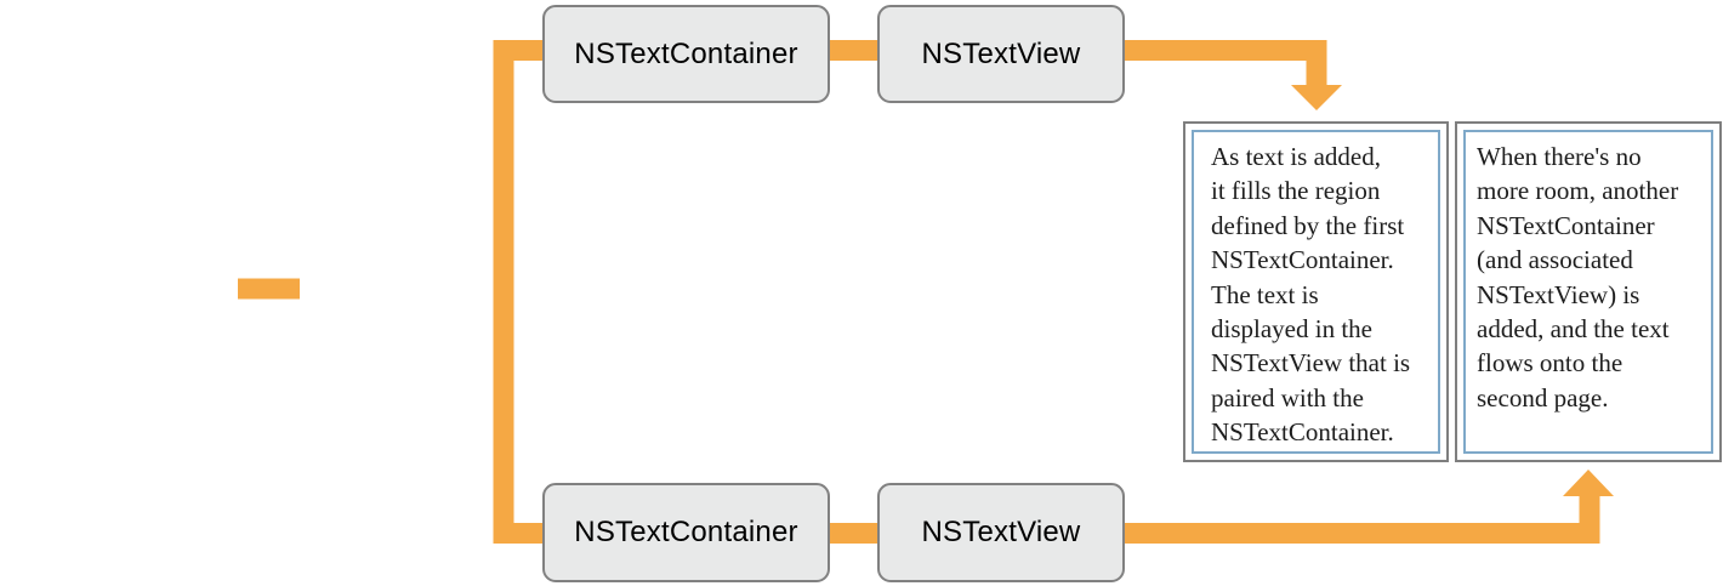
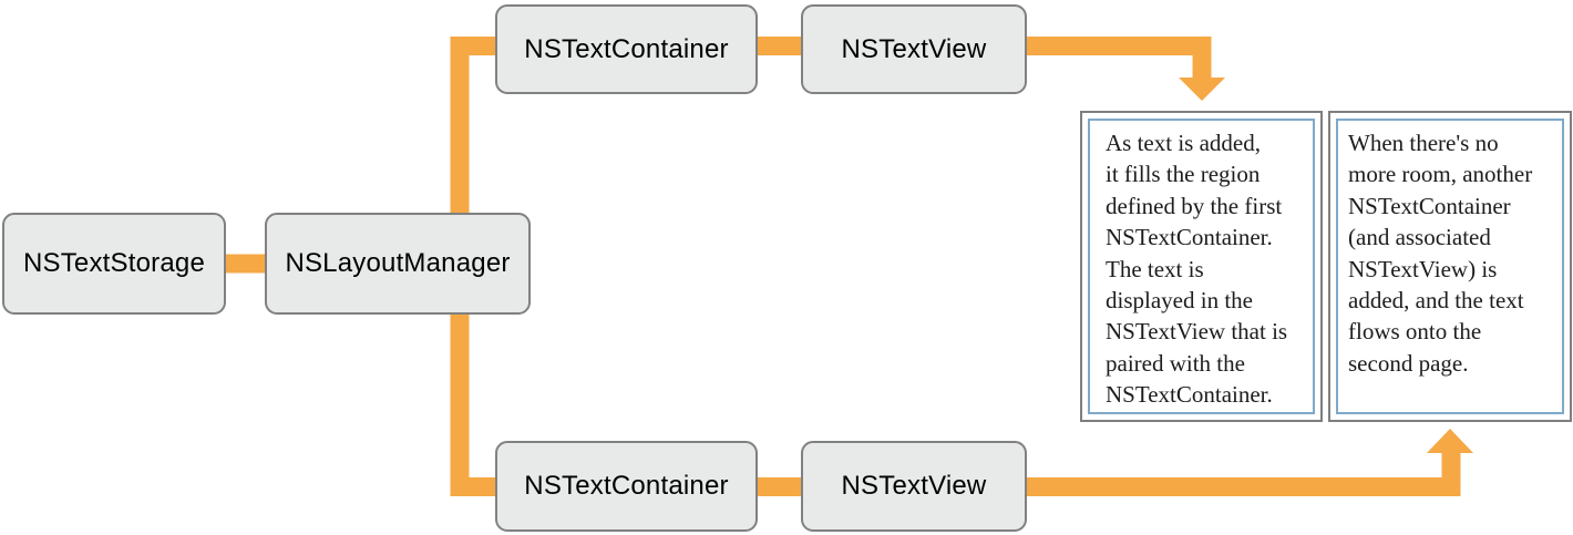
+ NSTextStorage
+ NSLayoutManager
  NSTextContainer
  NSTextView
  NSTextContainer
  NSTextView
  As text is added,
  it fills the region
  defined by the first
  NSTextContainer.
  The text is
  displayed in the
  NSTextView that is
  paired with the
  NSTextContainer.
  When there's no
  more room, another
  NSTextContainer
  (and associated
  NSTextView) is
  added, and the text
  flows onto the
  second page.
